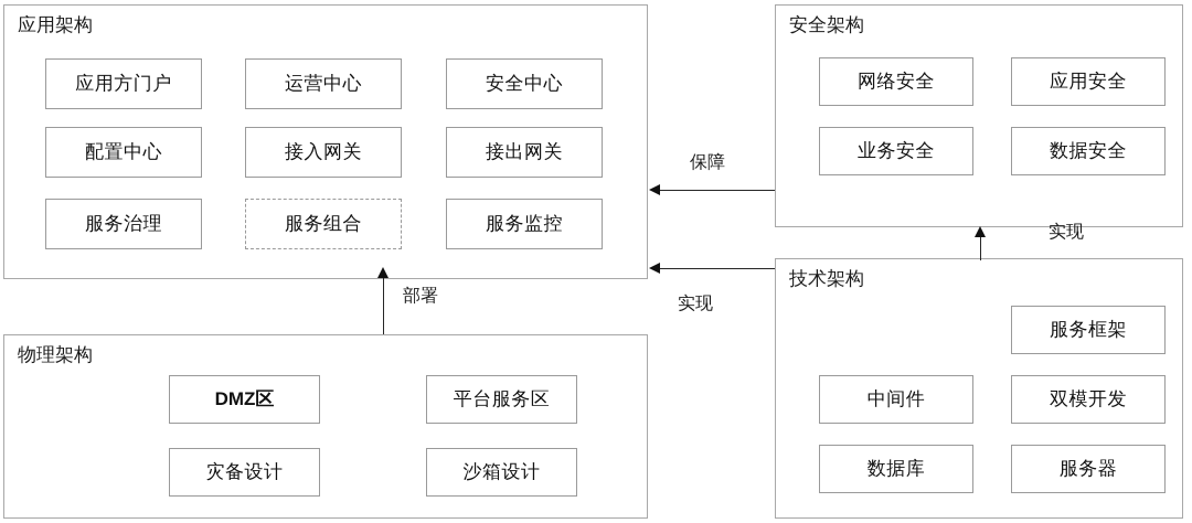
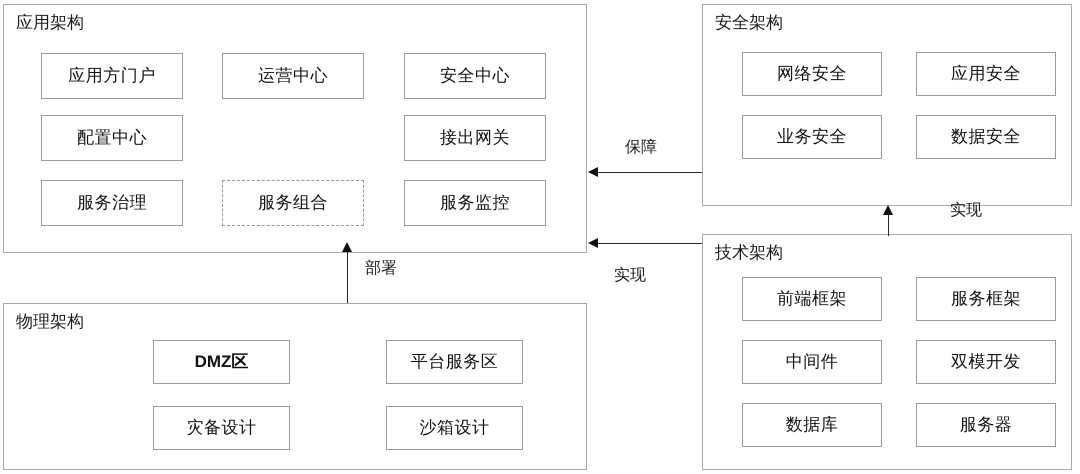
  应用架构
  应用方门户
  运营中心
  安全中心
  配置中心
- 接入网关
  接出网关
  服务治理
  服务组合
  服务监控
  物理架构
  DMZ区
  平台服务区
  灾备设计
  沙箱设计
  安全架构
  网络安全
  应用安全
  业务安全
  数据安全
  技术架构
+ 前端框架
  服务框架
  中间件
  双模开发
  数据库
  服务器
  保障
  实现
  实现
  部署
